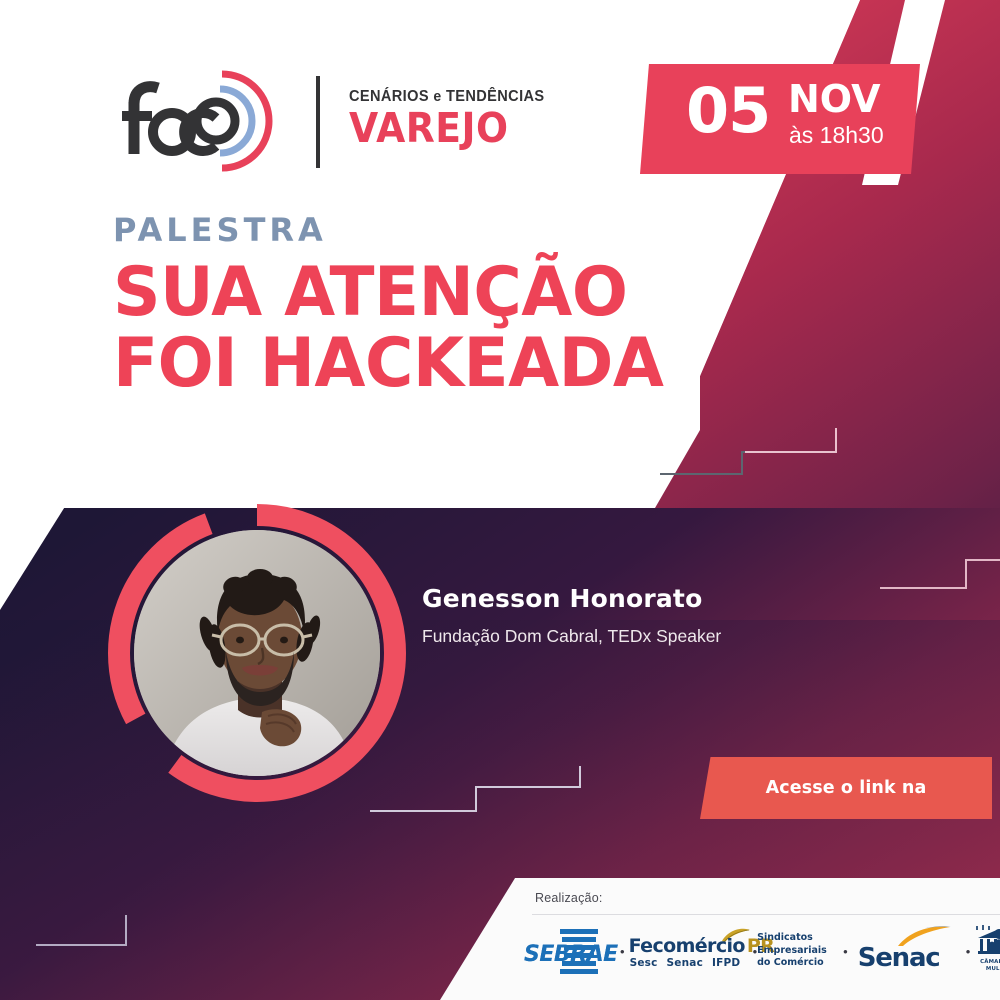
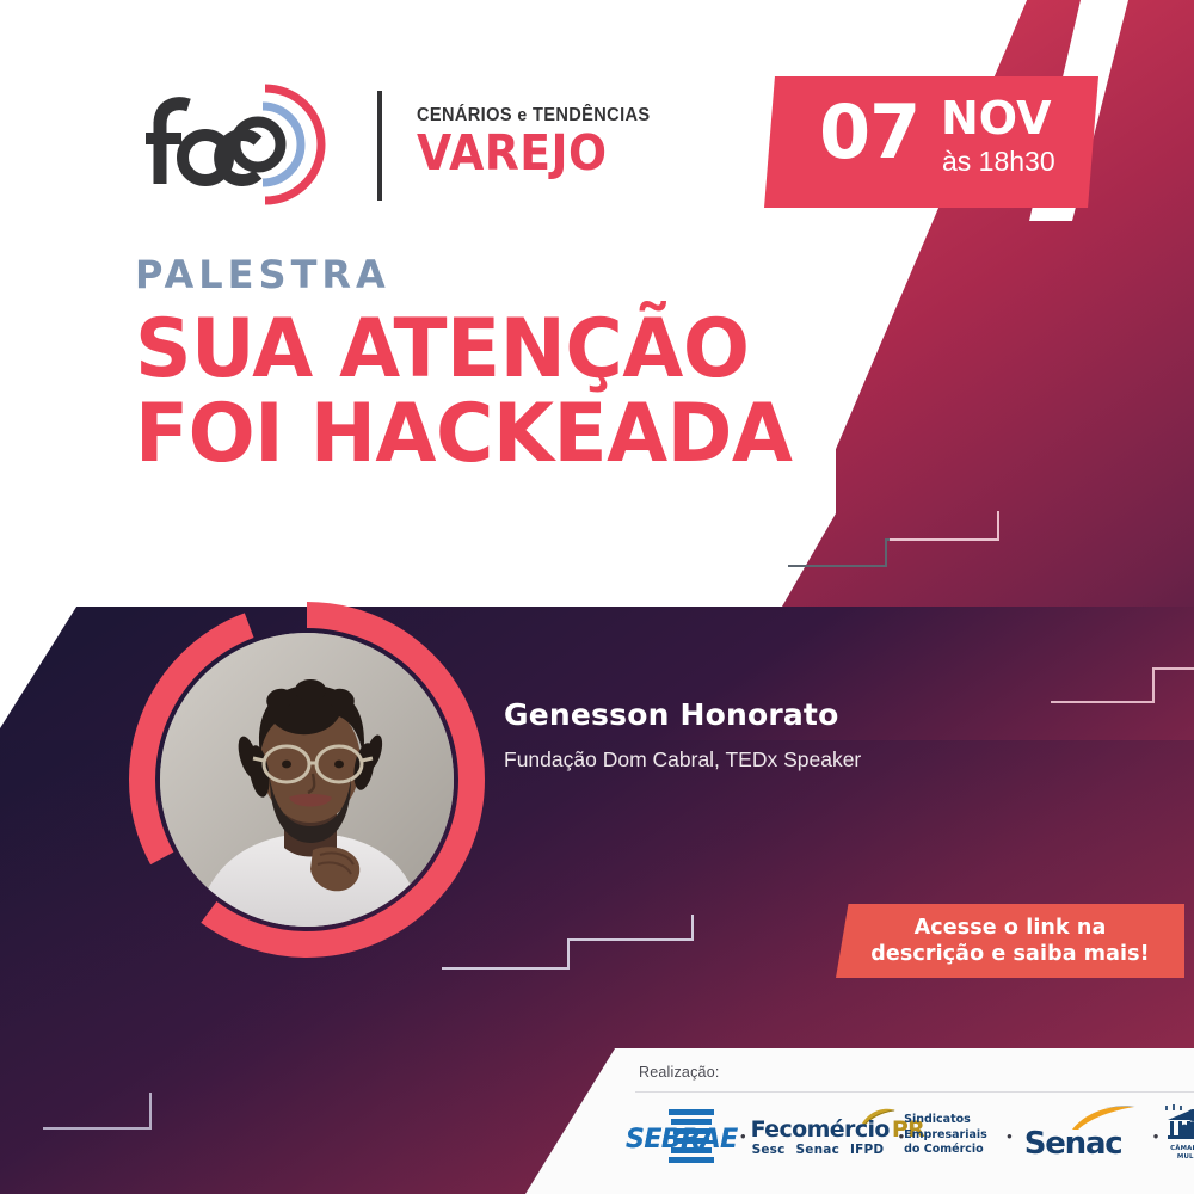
  CENÁRIOS e TENDÊNCIAS
  VAREJO
- 05
+ 07
  NOV
  às 18h30
  PALESTRA
  SUA ATENÇÃO
  FOI HACKEADA
  Genesson Honorato
  Fundação Dom Cabral, TEDx Speaker
  Acesse o link na
+ descrição e saiba mais!
  Realização:
  SEBRAE
  •
  FecomércioPR
  Sesc Senac IFPD
  •
  Sindicatos
  Empresariais
  do Comércio
  •
  Senac
  •
